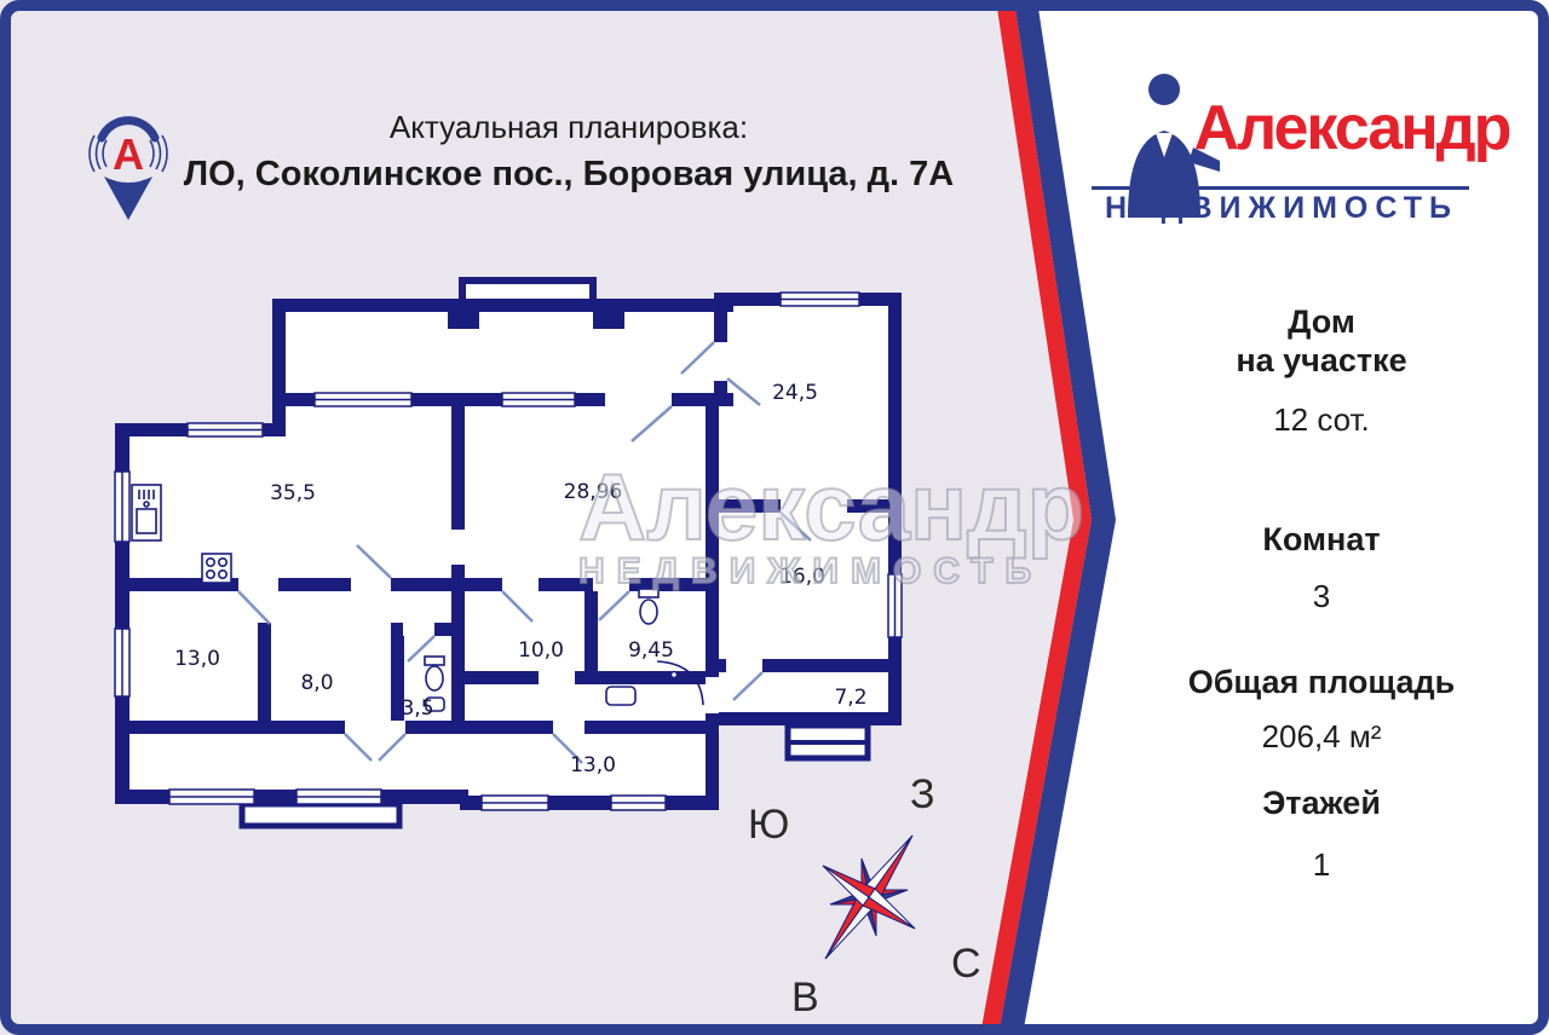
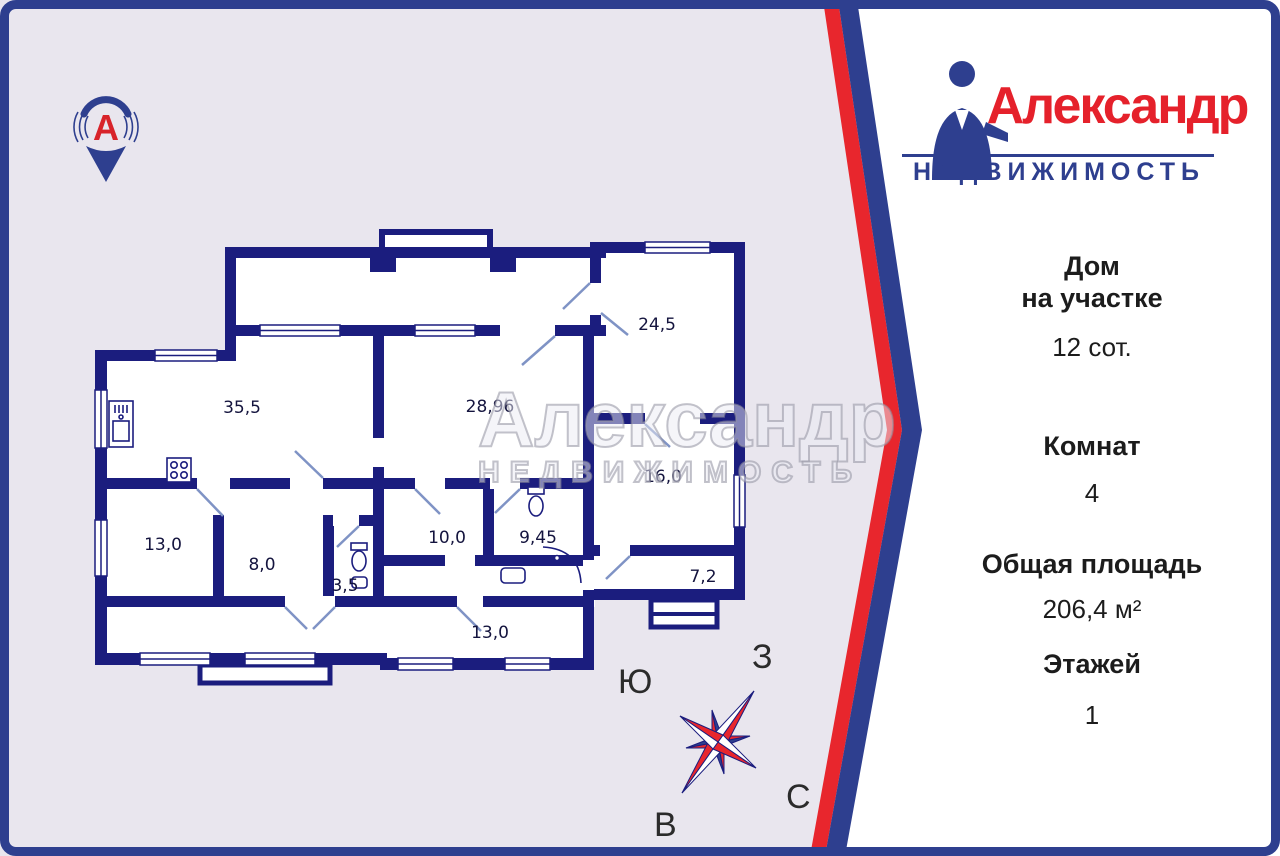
- Актуальная планировка:
- ЛО, Соколинское пос., Боровая улица, д. 7А
  А
  Александр
  НЕДВИЖИМОСТЬ
  Дом
  на участке
  12 сот.
  Комнат
- 3
+ 4
  Общая площадь
  206,4 м²
  Этажей
  1
  35,5
  28,96
  24,5
  16,0
  13,0
  8,0
  3,5
  10,0
  9,45
  7,2
  13,0
  З
  Ю
  С
  В
  Александр
  НЕДВИЖИМОСТЬ
